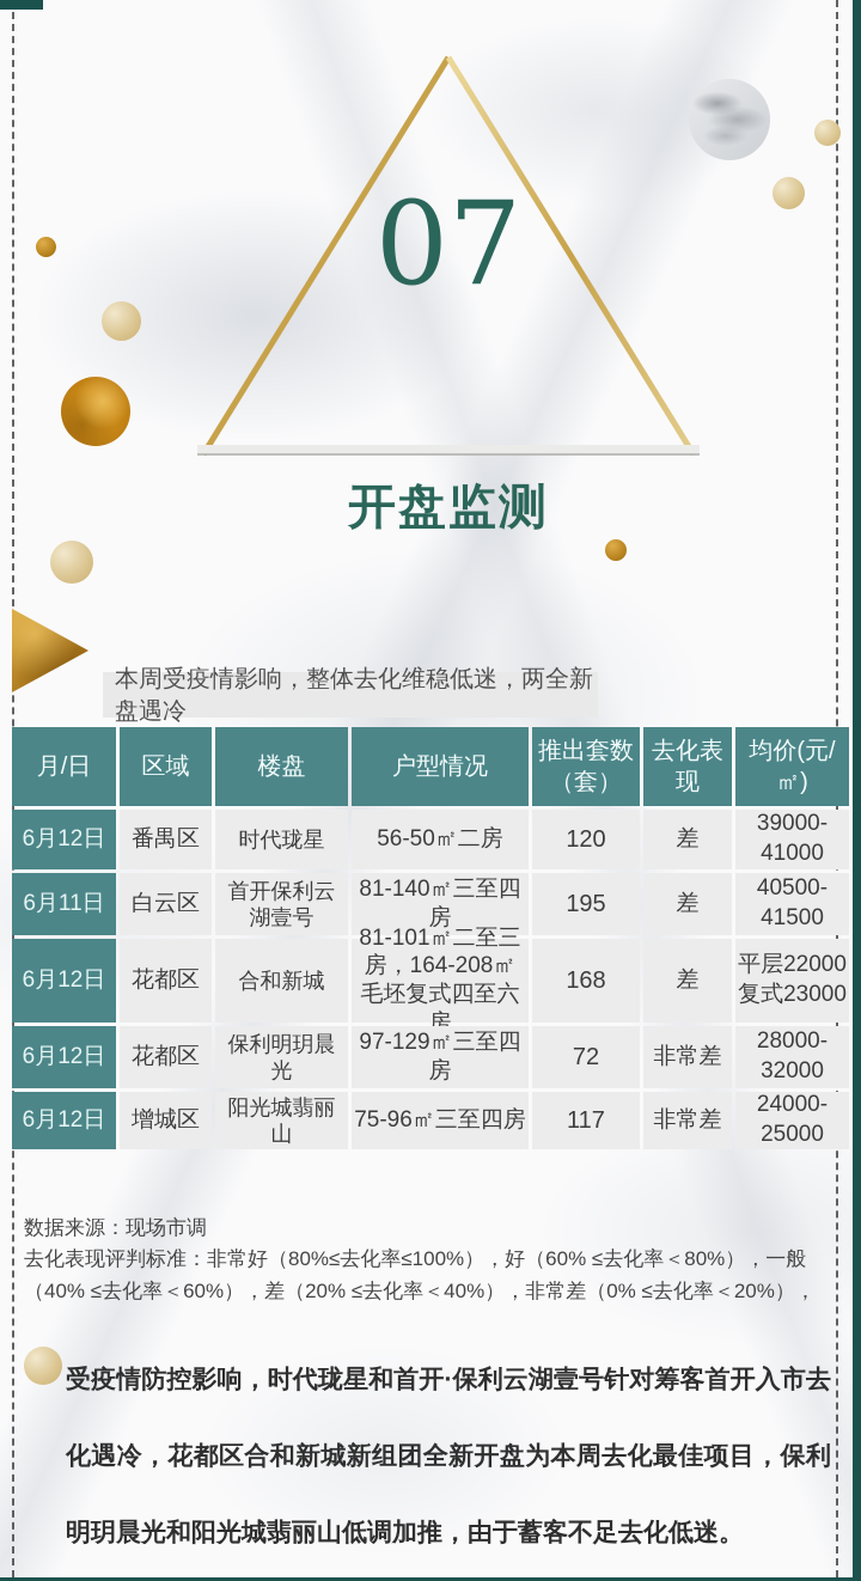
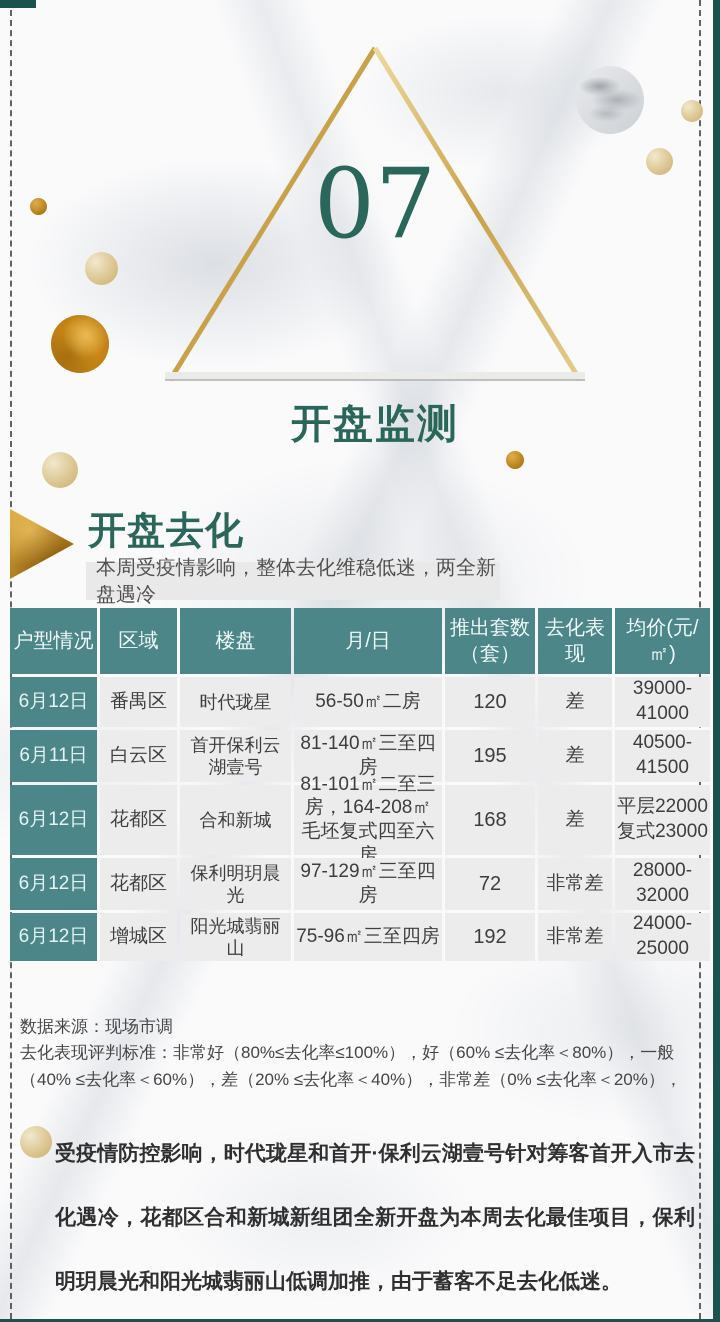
  07
  开盘监测
+ 开盘去化
  本周受疫情影响，整体去化维稳低迷，两全新盘遇冷
- 月/日
+ 户型情况
  区域
  楼盘
- 户型情况
+ 月/日
  推出套数（套）
  去化表现
  均价(元/㎡)
  6月12日
  番禺区
  时代珑星
  56-50㎡二房
  120
  差
  39000-
  41000
  6月11日
  白云区
  首开保利云湖壹号
  81-140㎡三至四房
  195
  差
  40500-
  41500
  6月12日
  花都区
  合和新城
  81-101㎡二至三房，164-208㎡毛坯复式四至六房
  168
  差
  平层22000
  复式23000
  6月12日
  花都区
  保利明玥晨光
  97-129㎡三至四房
  72
  非常差
  28000-
  32000
  6月12日
  增城区
  阳光城翡丽山
  75-96㎡三至四房
- 117
+ 192
  非常差
  24000-
  25000
  数据来源：现场市调
  去化表现评判标准：非常好（80%≤去化率≤100%），好（60% ≤去化率＜80%），一般（40% ≤去化率＜60%），差（20% ≤去化率＜40%），非常差（0% ≤去化率＜20%），
  受疫情防控影响，时代珑星和首开·保利云湖壹号针对筹客首开入市去化遇冷，花都区合和新城新组团全新开盘为本周去化最佳项目，保利明玥晨光和阳光城翡丽山低调加推，由于蓄客不足去化低迷。
